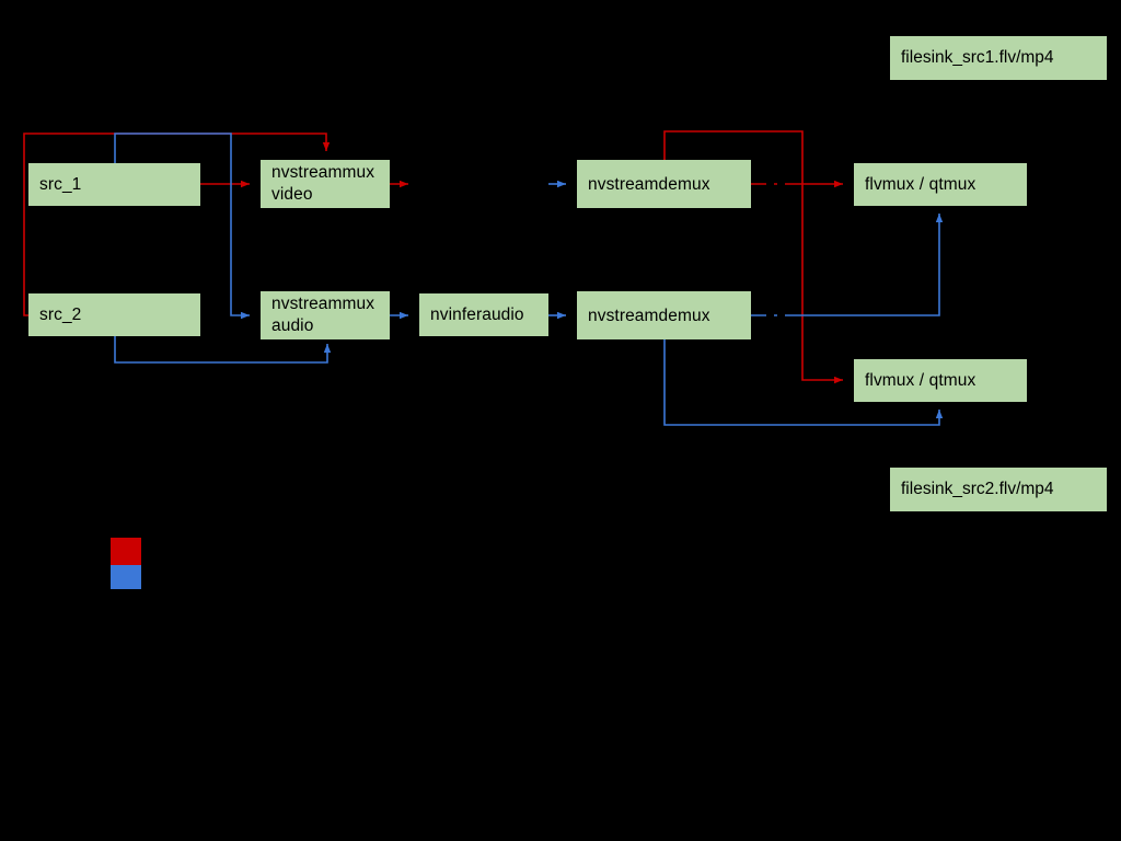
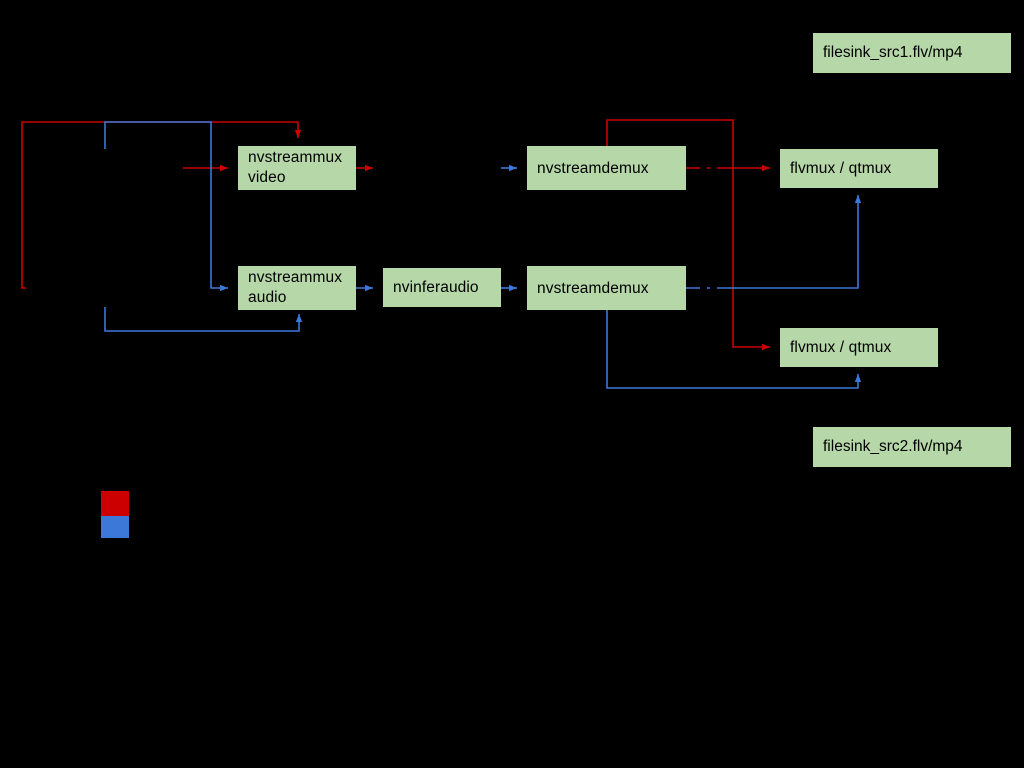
- src_1
- src_2
  nvstreammux
  video
  nvstreammux
  audio
  nvinferaudio
  nvstreamdemux
  nvstreamdemux
  flvmux / qtmux
  flvmux / qtmux
  filesink_src1.flv/mp4
  filesink_src2.flv/mp4
